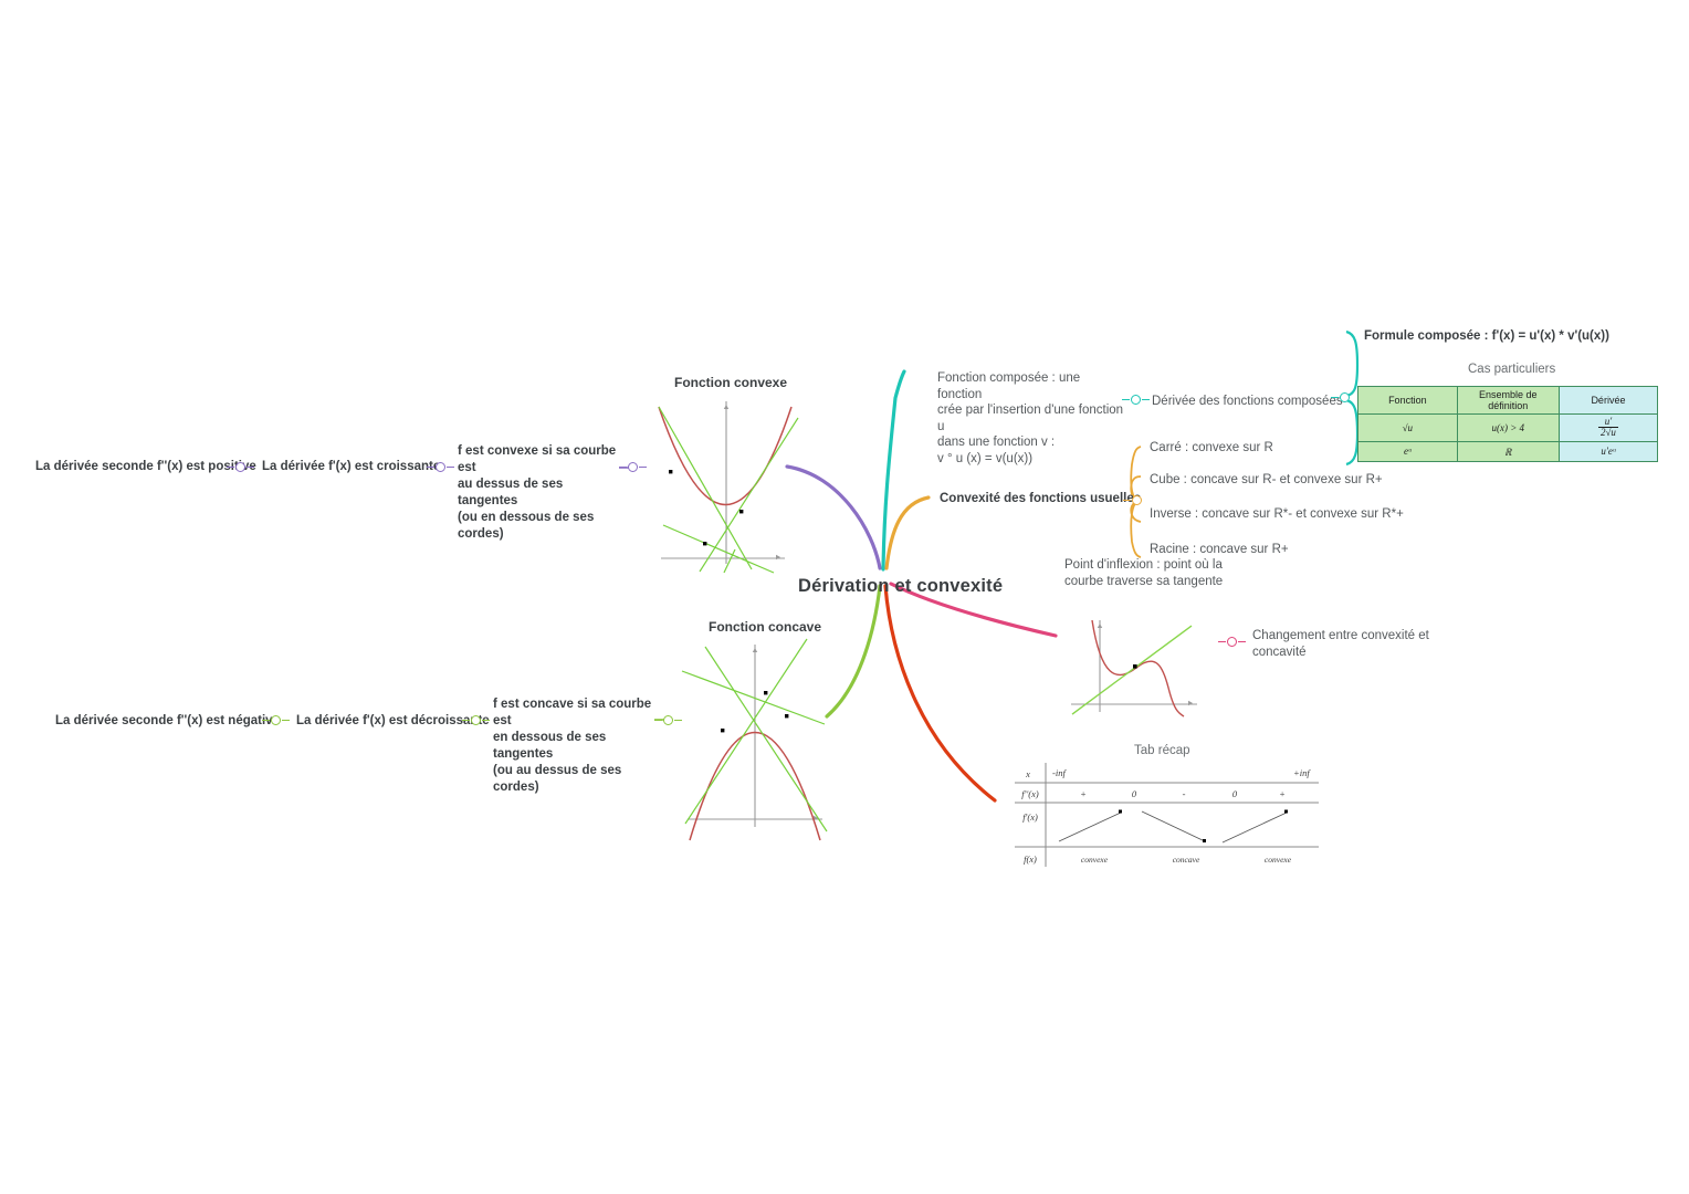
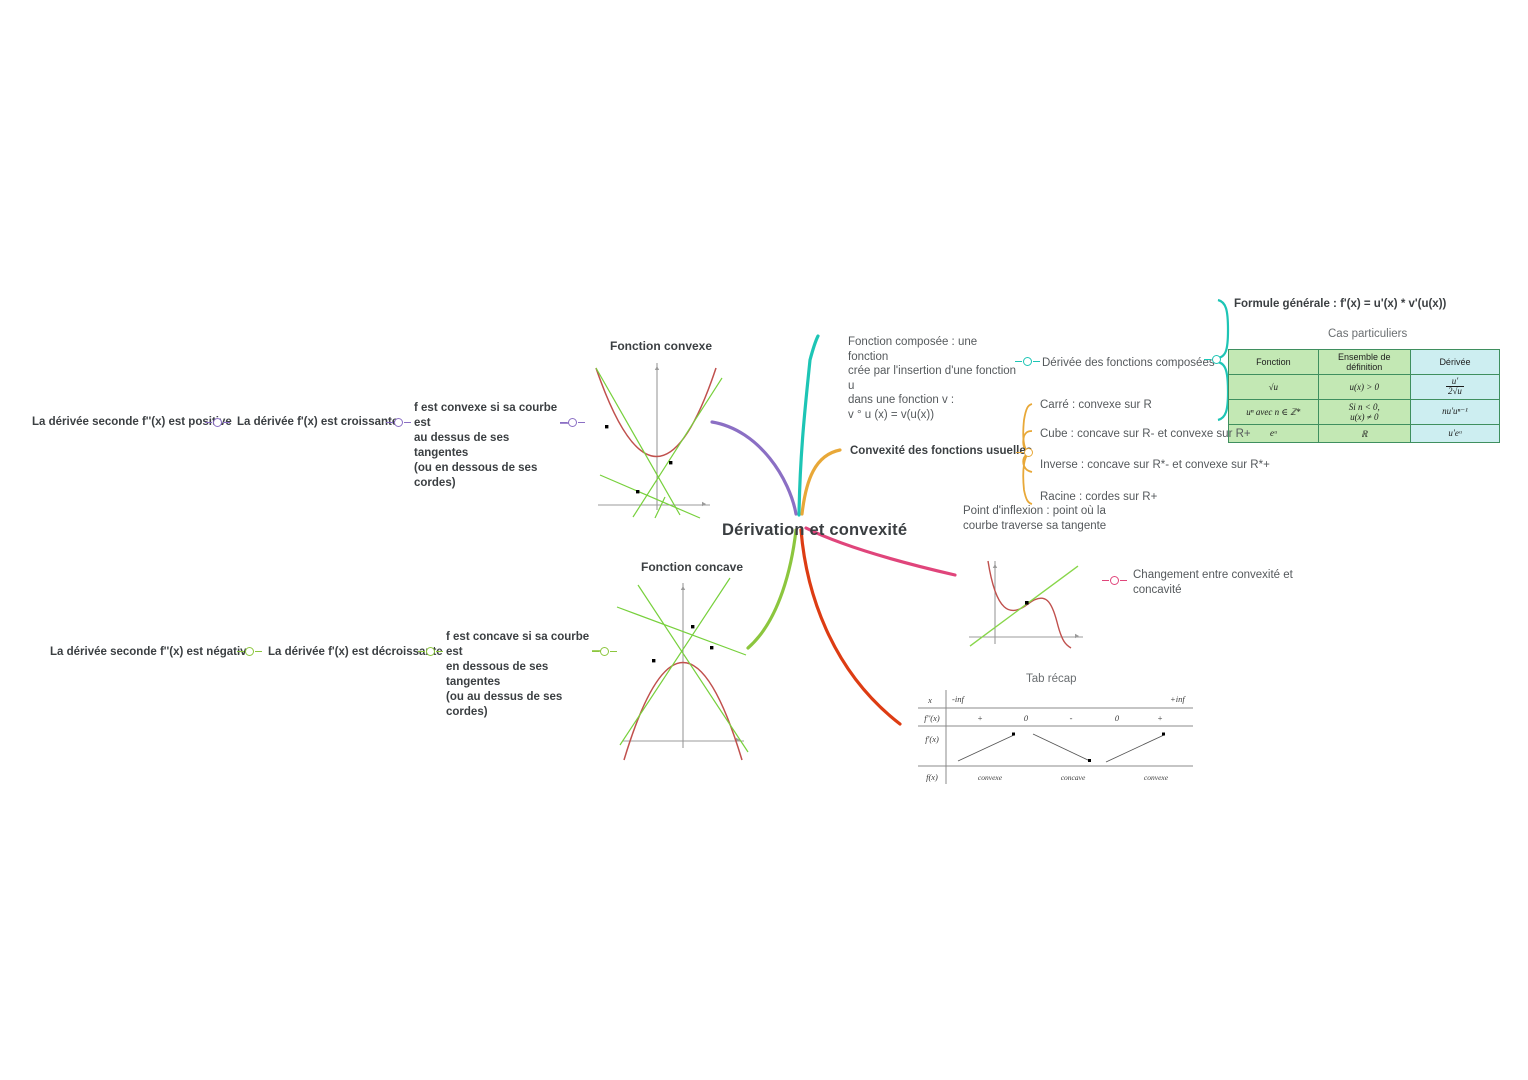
  Dérivation et convexité
  La dérivée seconde f''(x) est po
  La dérivée f'(x) est croissan
  f est convexe si sa courbe est
  au dessus de ses tangentes
  (ou en dessous de ses cordes)
  Fonction convexe
  La dérivée seconde f''(x) est négat
  La dérivée f'(x) est décroiss
  f est concave si sa courbe est
  en dessous de ses tangentes
  (ou au dessus de ses cordes)
  Fonction concave
  Fonction composée : une fonction
  crée par l'insertion d'une fonction u
  dans une fonction v :
  v ° u (x) = v(u(x))
  Dérivée des fonctions composées
- Formule composée : f'(x) = u'(x) * v'(u(x))
+ Formule générale : f'(x) = u'(x) * v'(u(x))
  Cas particuliers
  Fonction	Ensemble de définition	Dérivée
- √u	u(x) > 4	u' 2√u
+ √u	u(x) > 0	u' 2√u
+ uⁿ avec n ∈ ℤ*	Si n < 0, u(x) ≠ 0	nu'uⁿ⁻¹
  eᵘ	ℝ	u'eᵘ
  Convexité des fonctions usuel
  Carré : convexe sur R
  Cube : concave sur R- et convexe sur R+
  Inverse : concave sur R*- et convexe sur R*+
- Racine : concave sur R+
+ Racine : cordes sur R+
  Point d'inflexion : point où la
  courbe traverse sa tangente
  Changement entre convexité et
  concavité
  Tab récap
  x
  f''(x)
  f'(x)
  f(x)
  -inf
  +inf
  +
  0
  -
  0
  +
  convexe
  concave
  convexe
